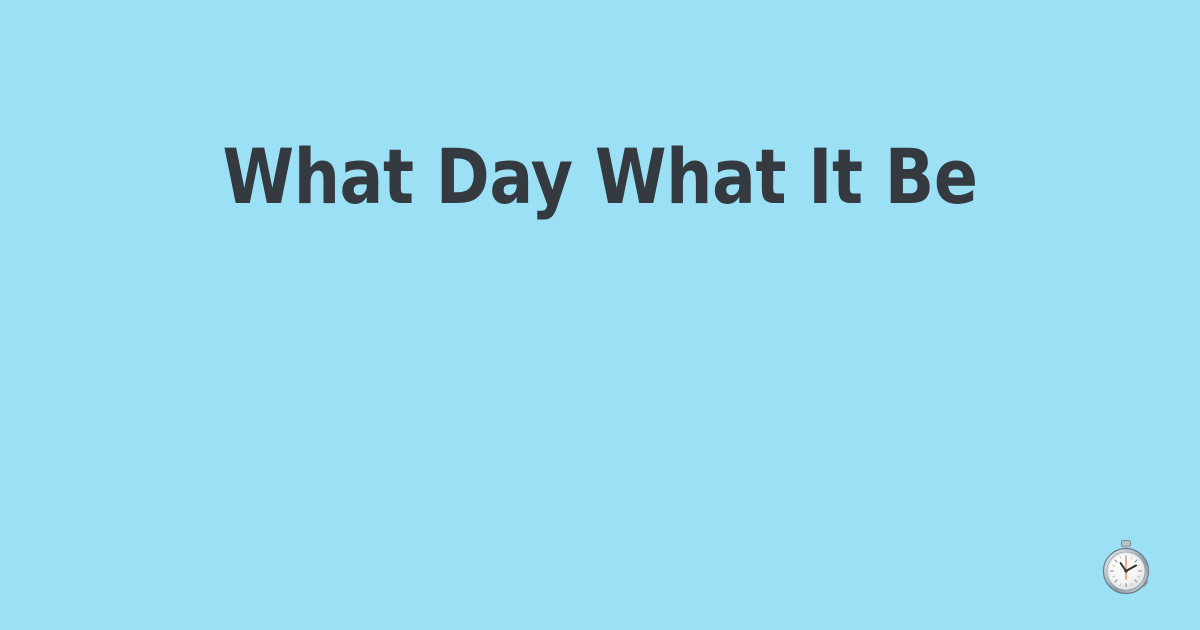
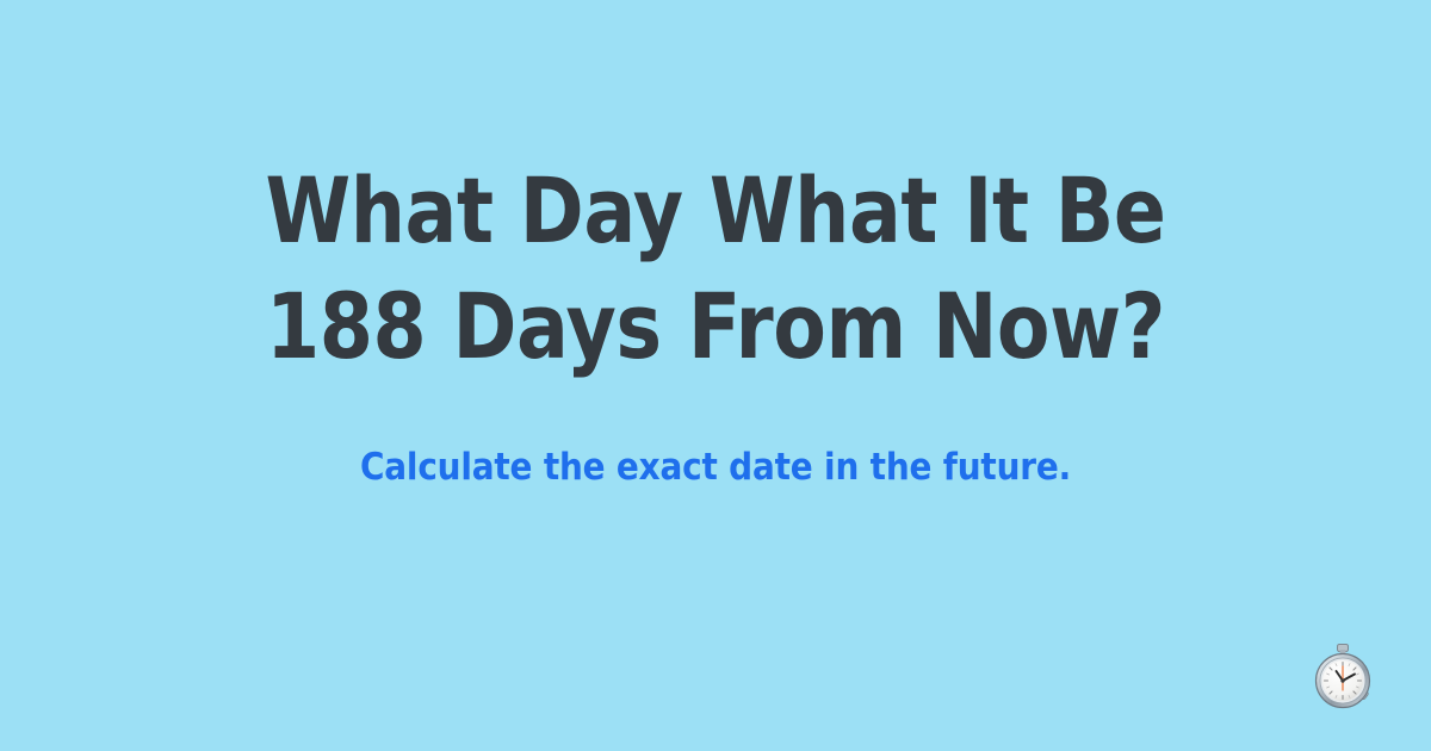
  What Day What It Be
+ 188 Days From Now?
+ Calculate the exact date in the future.
